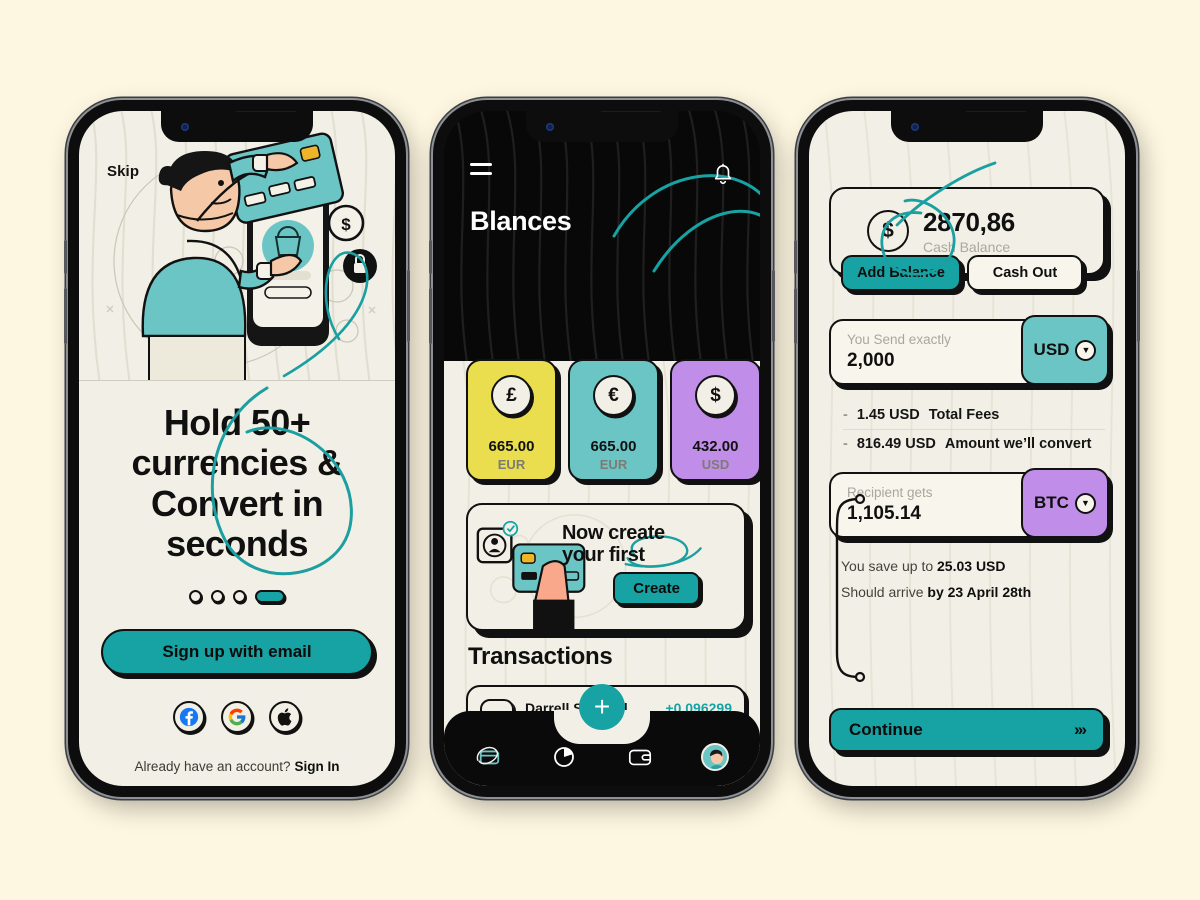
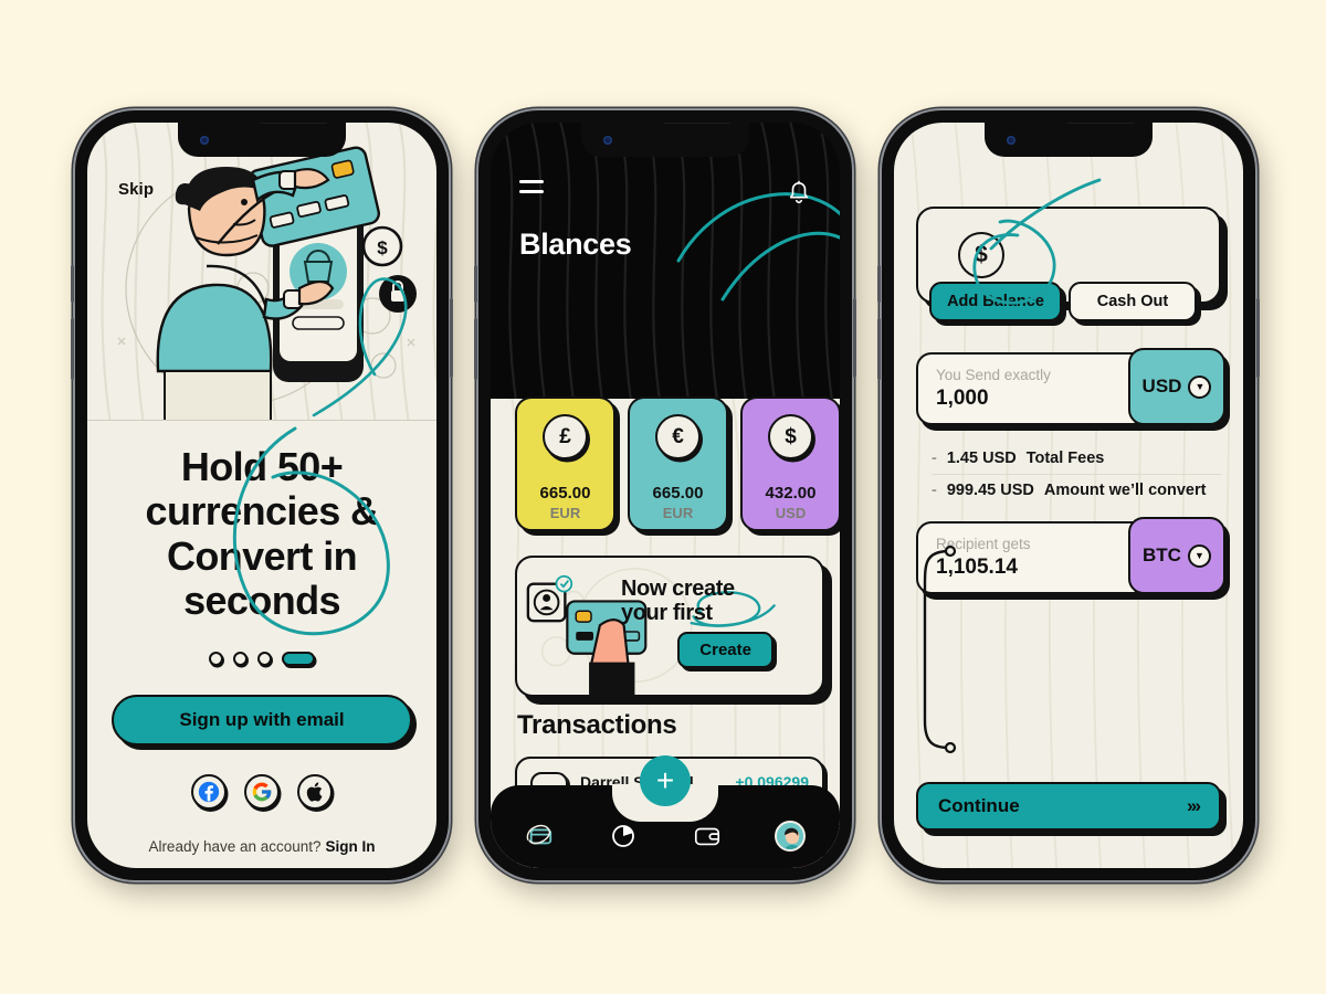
  $
  Skip
  Hol 50+ currencies & Convert in seconds
  Sign up with email
  Already have an account? Sign In
  Blances
  £
  665.00
  EUR
  €
  665.00
  EUR
  $
  432.00
  USD
  Now create
  your first
  Create
  Transactions
  +0.096299
  +
  $
- 2870,86
- Cash Balance
  Cash Out
  You Send exactly
- 2,000
+ 1,000
  USD
  ▼
  -
  1.45 USD
  Total Fees
  -
- 816.49 USD
+ 999.45 USD
  Amount we’ll convert
  Recipient gets
  1,105.14
  BTC
  ▼
- You save up to 25.03 USD
- Should arrive by 23 April 28th
  Continue
  ›››
